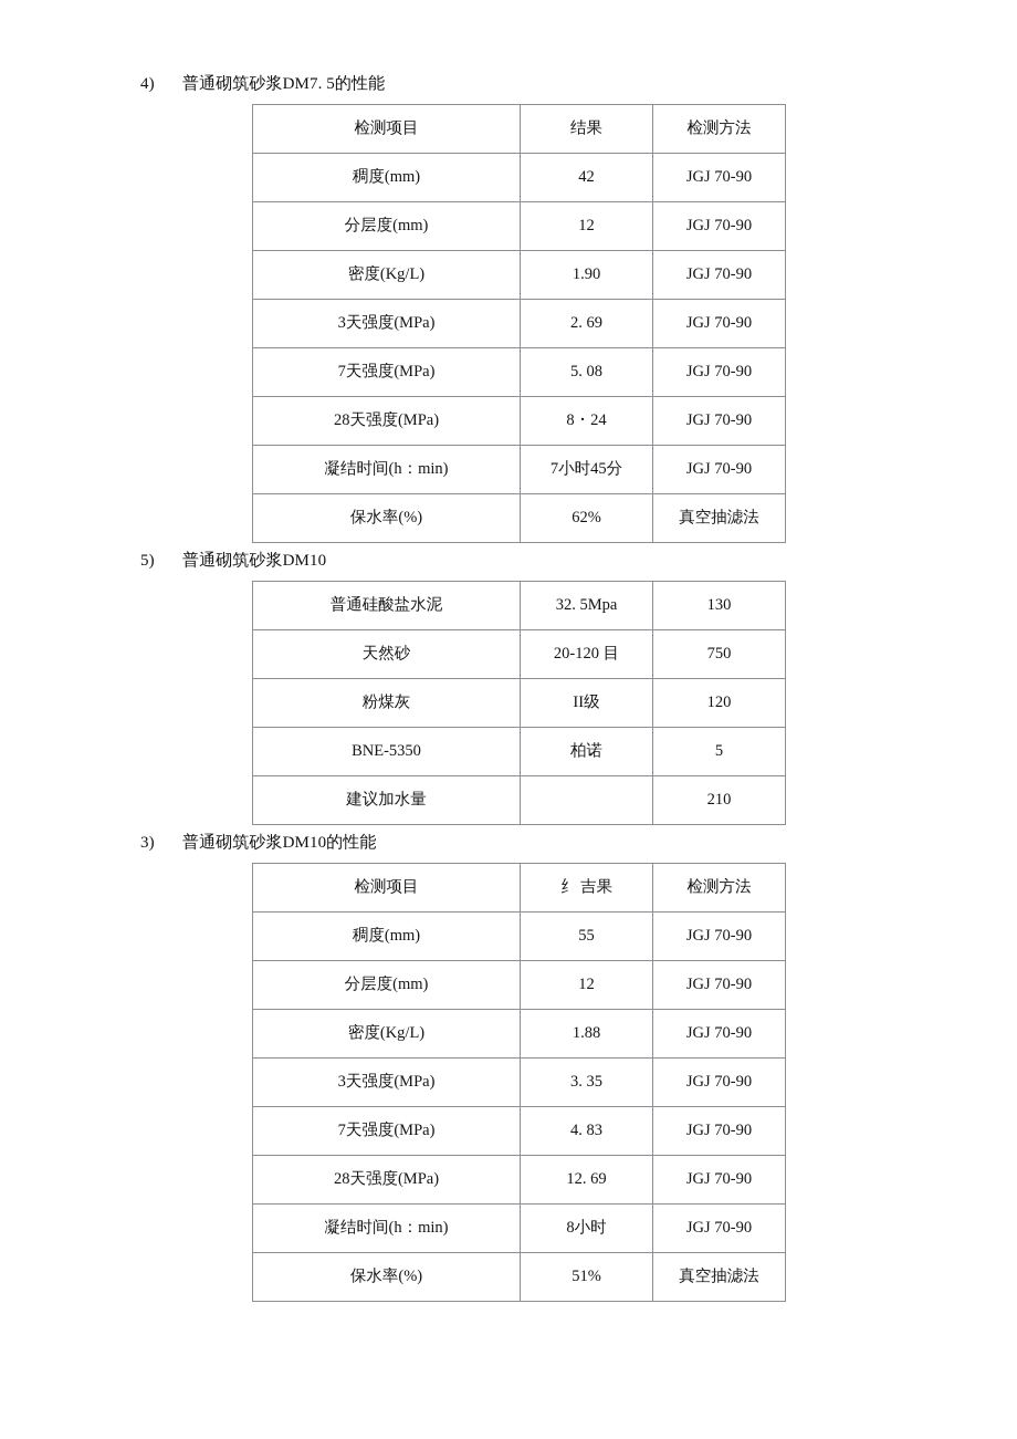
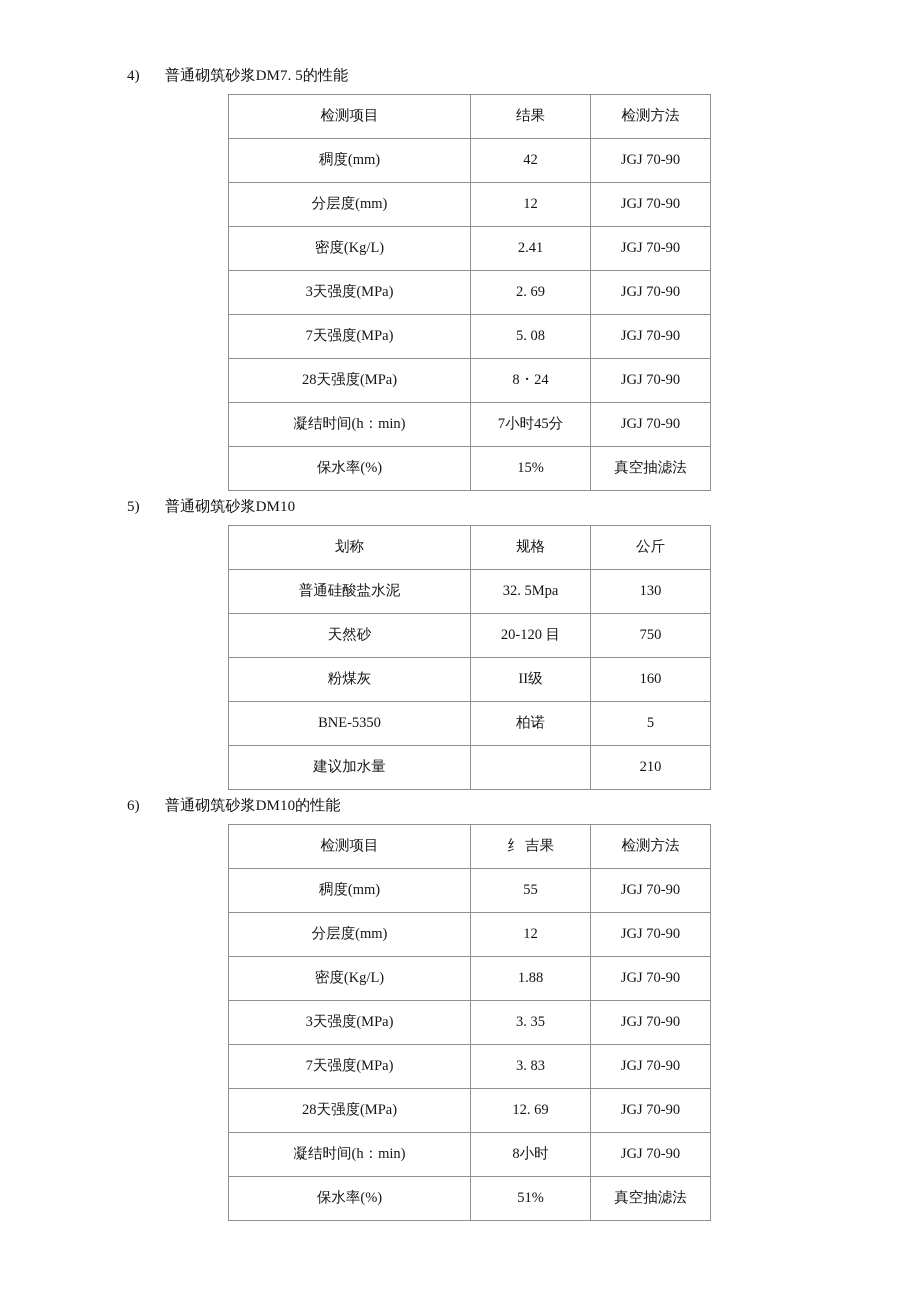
  4)
  普通砌筑砂浆DM7. 5的性能
  检测项目	结果	检测方法
  稠度(mm)	42	JGJ 70-90
  分层度(mm)	12	JGJ 70-90
- 密度(Kg/L)	1.90	JGJ 70-90
+ 密度(Kg/L)	2.41	JGJ 70-90
  3天强度(MPa)	2. 69	JGJ 70-90
  7天强度(MPa)	5. 08	JGJ 70-90
  28天强度(MPa)	8・24	JGJ 70-90
  凝结时间(h：min)	7小时45分	JGJ 70-90
- 保水率(%)	62%	真空抽滤法
+ 保水率(%)	15%	真空抽滤法
  5)
  普通砌筑砂浆DM10
+ 划称	规格	公斤
  普通硅酸盐水泥	32. 5Mpa	130
  天然砂	20-120 目	750
- 粉煤灰	II级	120
+ 粉煤灰	II级	160
  BNE-5350	柏诺	5
  建议加水量		210
- 3)
+ 6)
  普通砌筑砂浆DM10的性能
  检测项目	纟 吉果	检测方法
  稠度(mm)	55	JGJ 70-90
  分层度(mm)	12	JGJ 70-90
  密度(Kg/L)	1.88	JGJ 70-90
  3天强度(MPa)	3. 35	JGJ 70-90
- 7天强度(MPa)	4. 83	JGJ 70-90
+ 7天强度(MPa)	3. 83	JGJ 70-90
  28天强度(MPa)	12. 69	JGJ 70-90
  凝结时间(h：min)	8小时	JGJ 70-90
  保水率(%)	51%	真空抽滤法
